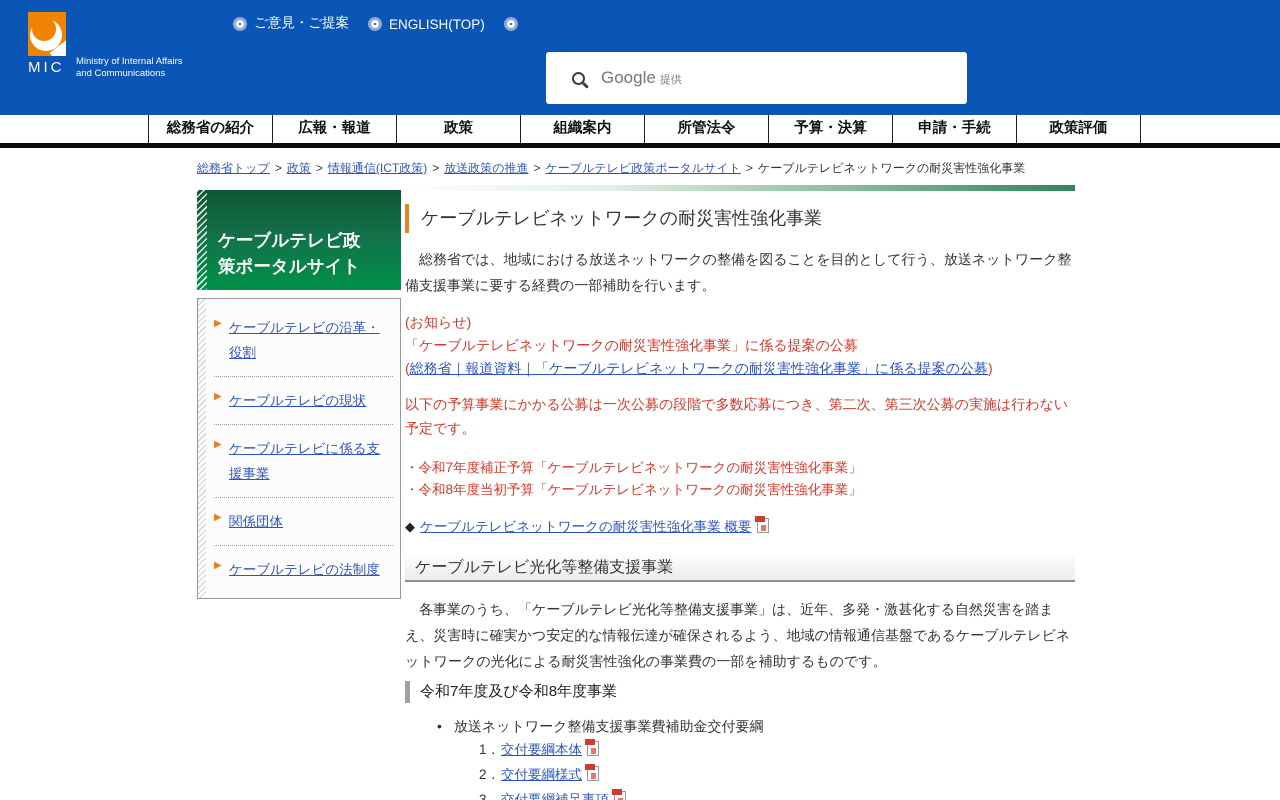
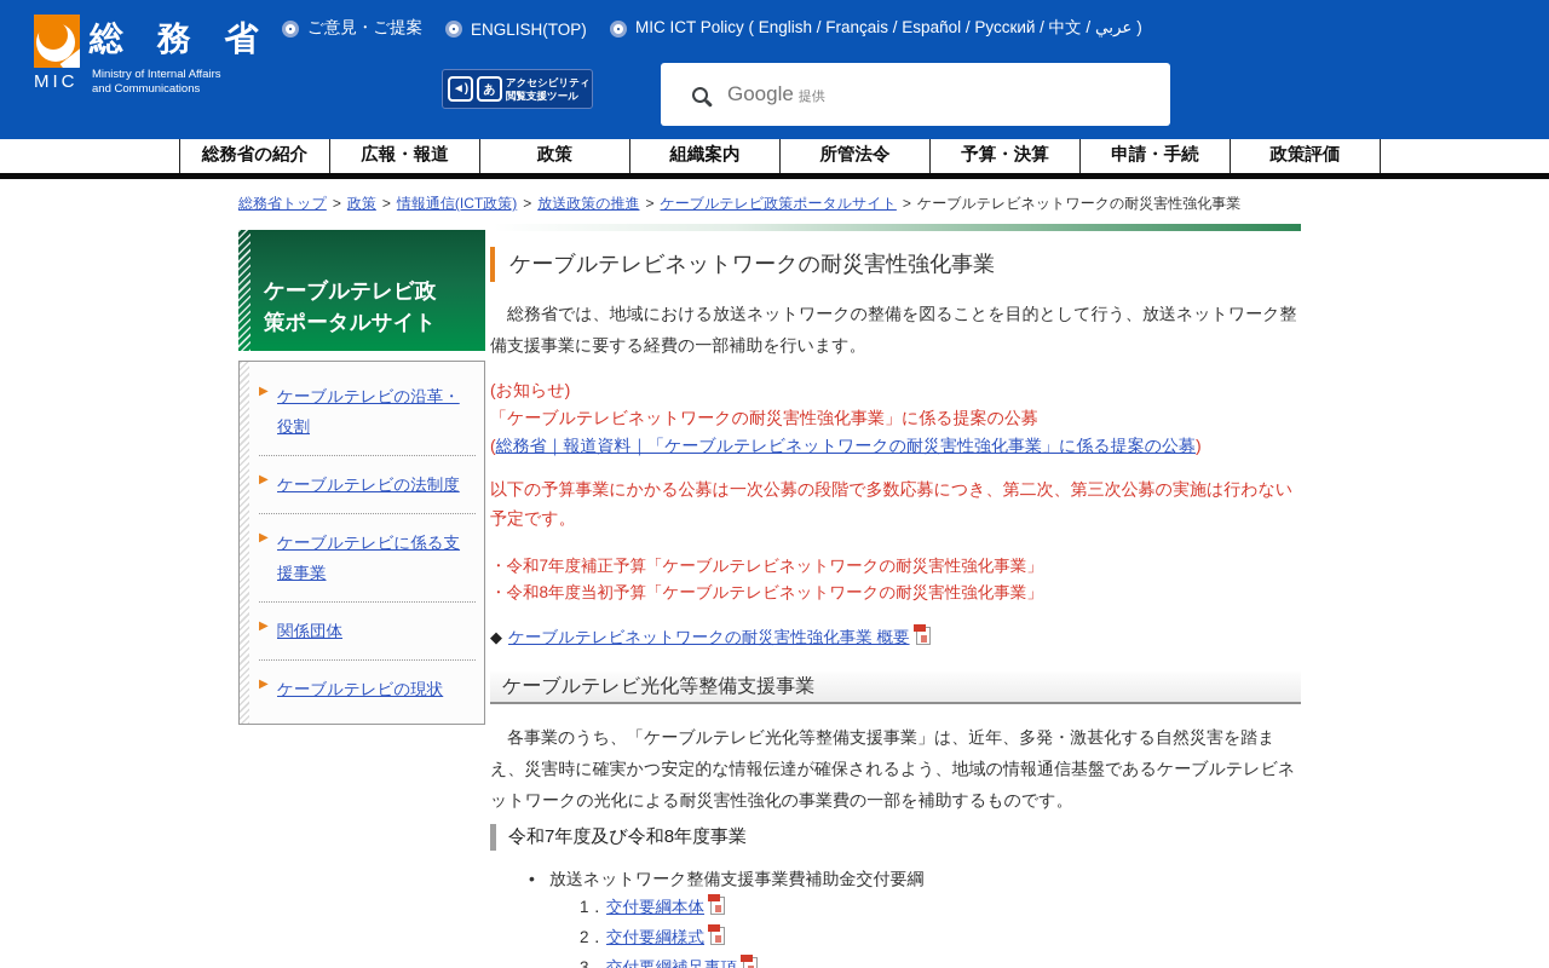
  MIC
+ 総 務 省
  Ministry of Internal Affairs
  and Communications
  ご意見・ご提案
  ENGLISH(TOP)
+ MIC ICT Policy ( English / Français / Español / Русский / 中文 / عربي )
+ ◄)
+ あ
+ アクセシビリティ
+ 閲覧支援ツール
  Google
  提供
  総務省の紹介
  広報・報道
  政策
  組織案内
  所管法令
  予算・決算
  申請・手続
  政策評価
  総務省トップ > 政策 > 情報通信(ICT政策) > 放送政策の推進 > ケーブルテレビ政策ポータルサイト > ケーブルテレビネットワークの耐災害性強化事業
  ケーブルテレビ政
  策ポータルサイト
  ▶
  ケーブルテレビの沿革・役割
  ▶
- ケーブルテレビの現状
+ ケーブルテレビの法制度
  ▶
  ケーブルテレビに係る支援事業
  ▶
  関係団体
  ▶
- ケーブルテレビの法制度
+ ケーブルテレビの現状
  ケーブルテレビネットワークの耐災害性強化事業
  総務省では、地域における放送ネットワークの整備を図ることを目的として行う、放送ネットワーク整備支援事業に要する経費の一部補助を行います。
  (お知らせ)
  「ケーブルテレビネットワークの耐災害性強化事業」に係る提案の公募
  (総務省｜報道資料｜「ケーブルテレビネットワークの耐災害性強化事業」に係る提案の公募)
  以下の予算事業にかかる公募は一次公募の段階で多数応募につき、第二次、第三次公募の実施は行わない予定です。
  ・令和7年度補正予算「ケーブルテレビネットワークの耐災害性強化事業」
  ・令和8年度当初予算「ケーブルテレビネットワークの耐災害性強化事業」
  ◆ ケーブルテレビネットワークの耐災害性強化事業 概要
  ケーブルテレビ光化等整備支援事業
  各事業のうち、「ケーブルテレビ光化等整備支援事業」は、近年、多発・激甚化する自然災害を踏まえ、災害時に確実かつ安定的な情報伝達が確保されるよう、地域の情報通信基盤であるケーブルテレビネットワークの光化による耐災害性強化の事業費の一部を補助するものです。
  令和7年度及び令和8年度事業
  放送ネットワーク整備支援事業費補助金交付要綱
  1．交付要綱本体
  2．交付要綱様式
